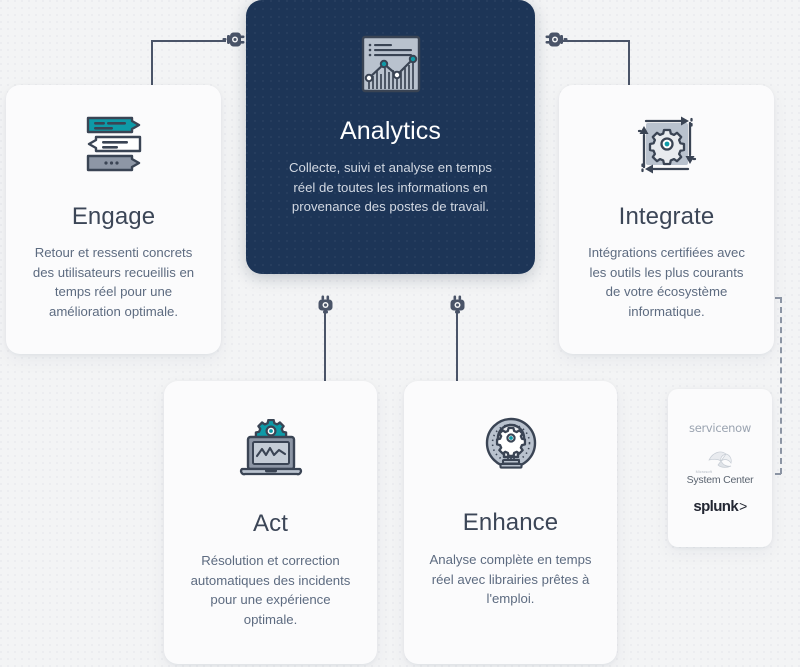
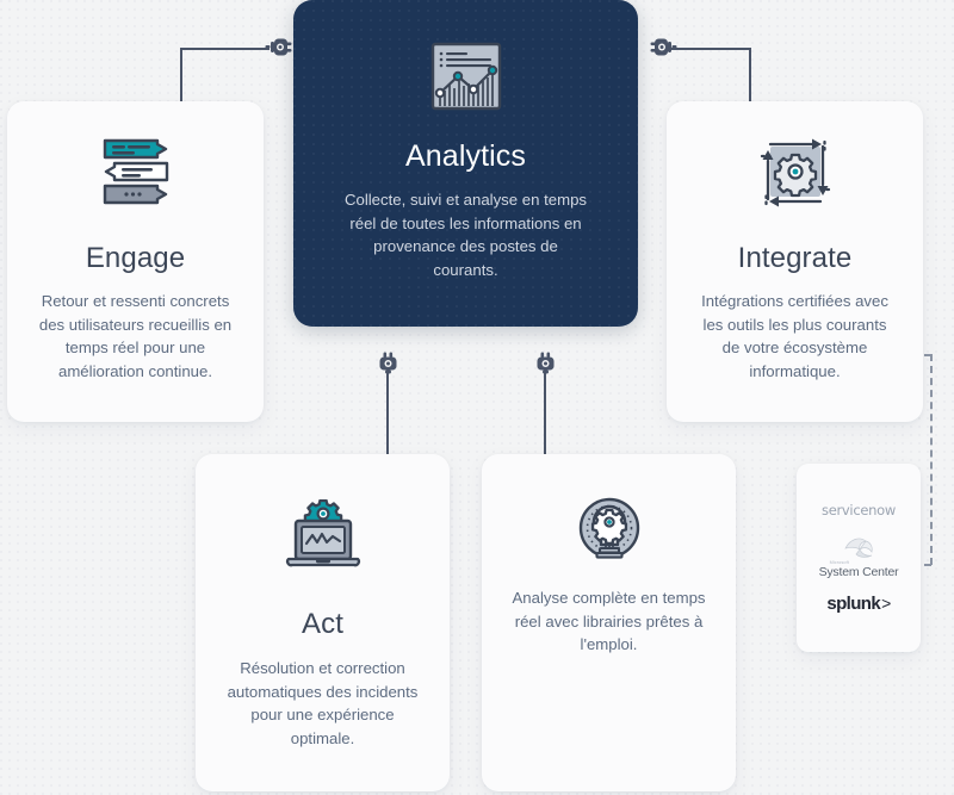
  Analytics
- Collecte, suivi et analyse en temps réel de toutes les informations en provenance des postes de travail.
+ Collecte, suivi et analyse en temps réel de toutes les informations en provenance des postes de courants.
  Engage
- Retour et ressenti concrets des utilisateurs recueillis en temps réel pour une amélioration optimale.
+ Retour et ressenti concrets des utilisateurs recueillis en temps réel pour une amélioration continue.
  Integrate
  Intégrations certifiées avec les outils les plus courants de votre écosystème informatique.
  Act
  Résolution et correction automatiques des incidents pour une expérience optimale.
- Enhance
  Analyse complète en temps réel avec librairies prêtes à l'emploi.
  servicenow
  System Center
  splunk
  >
